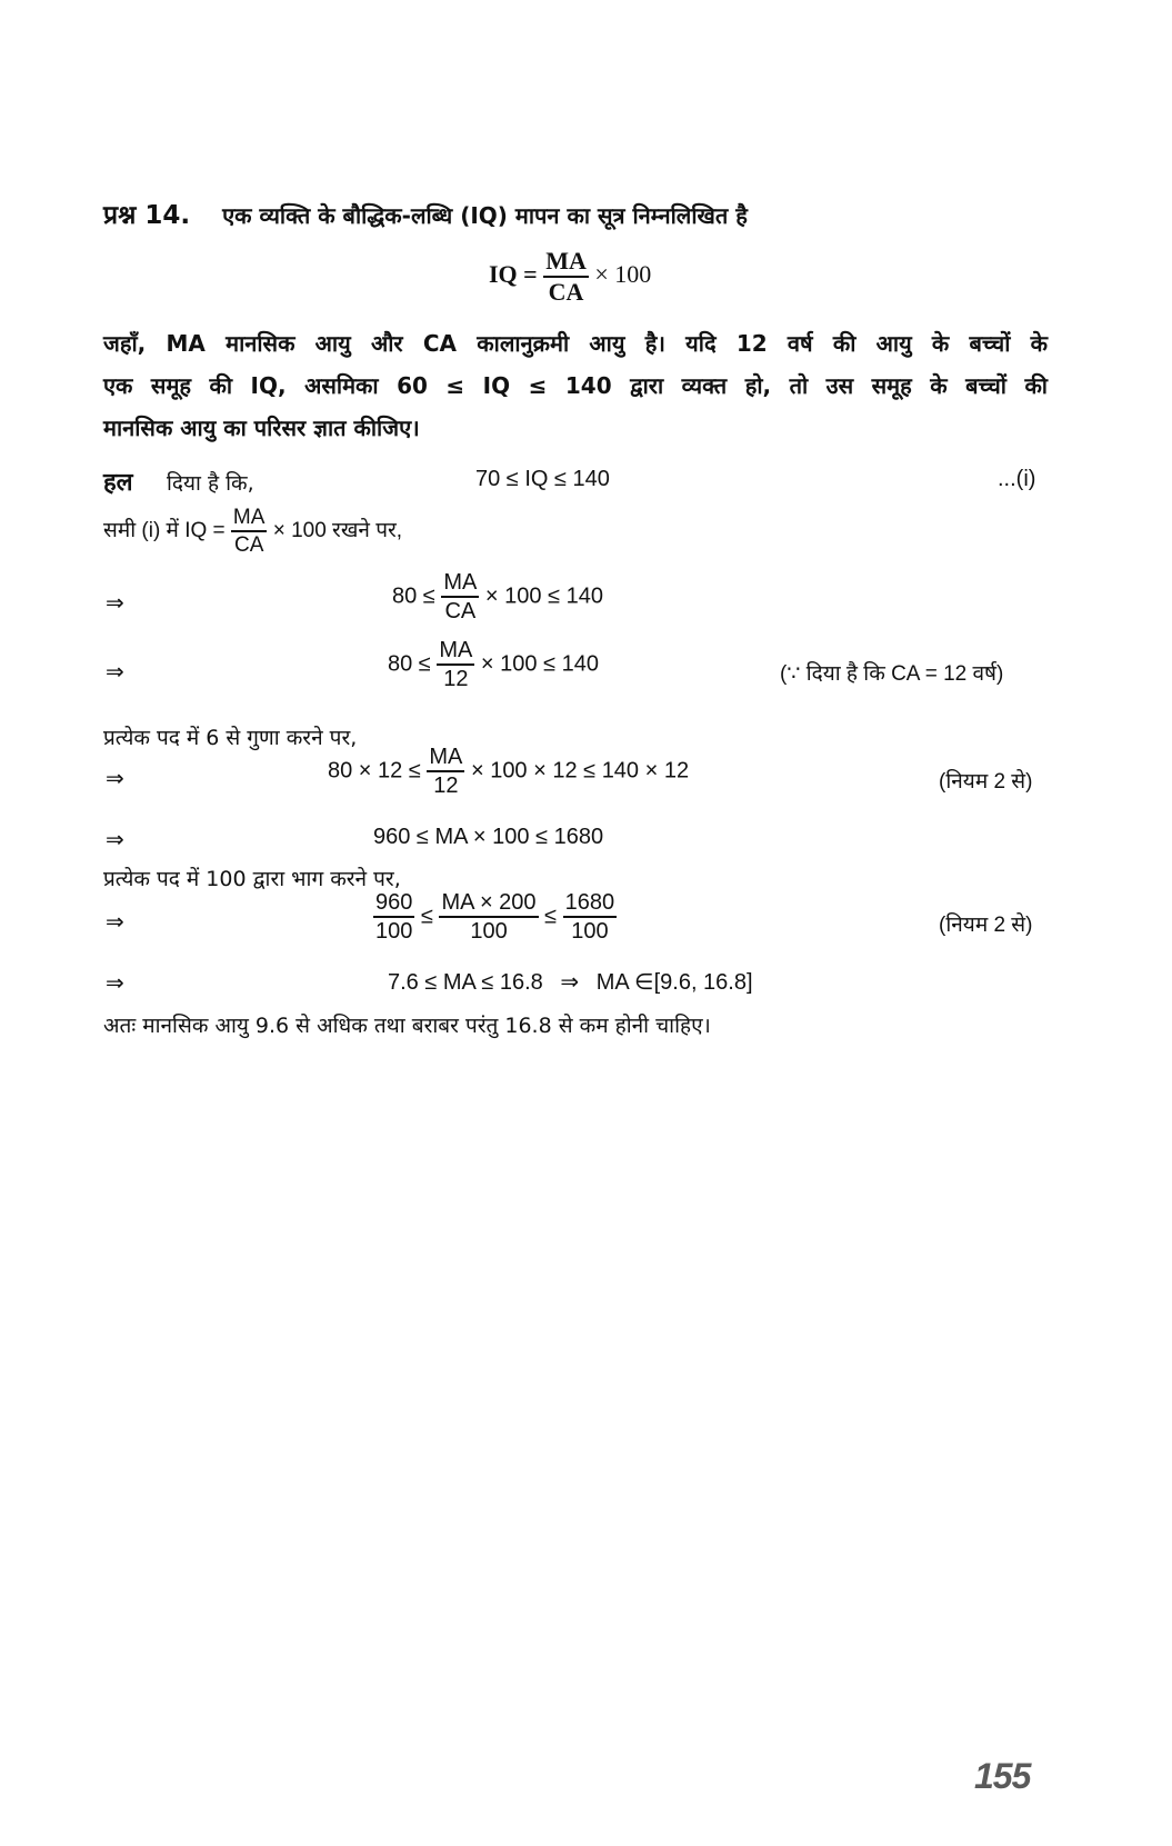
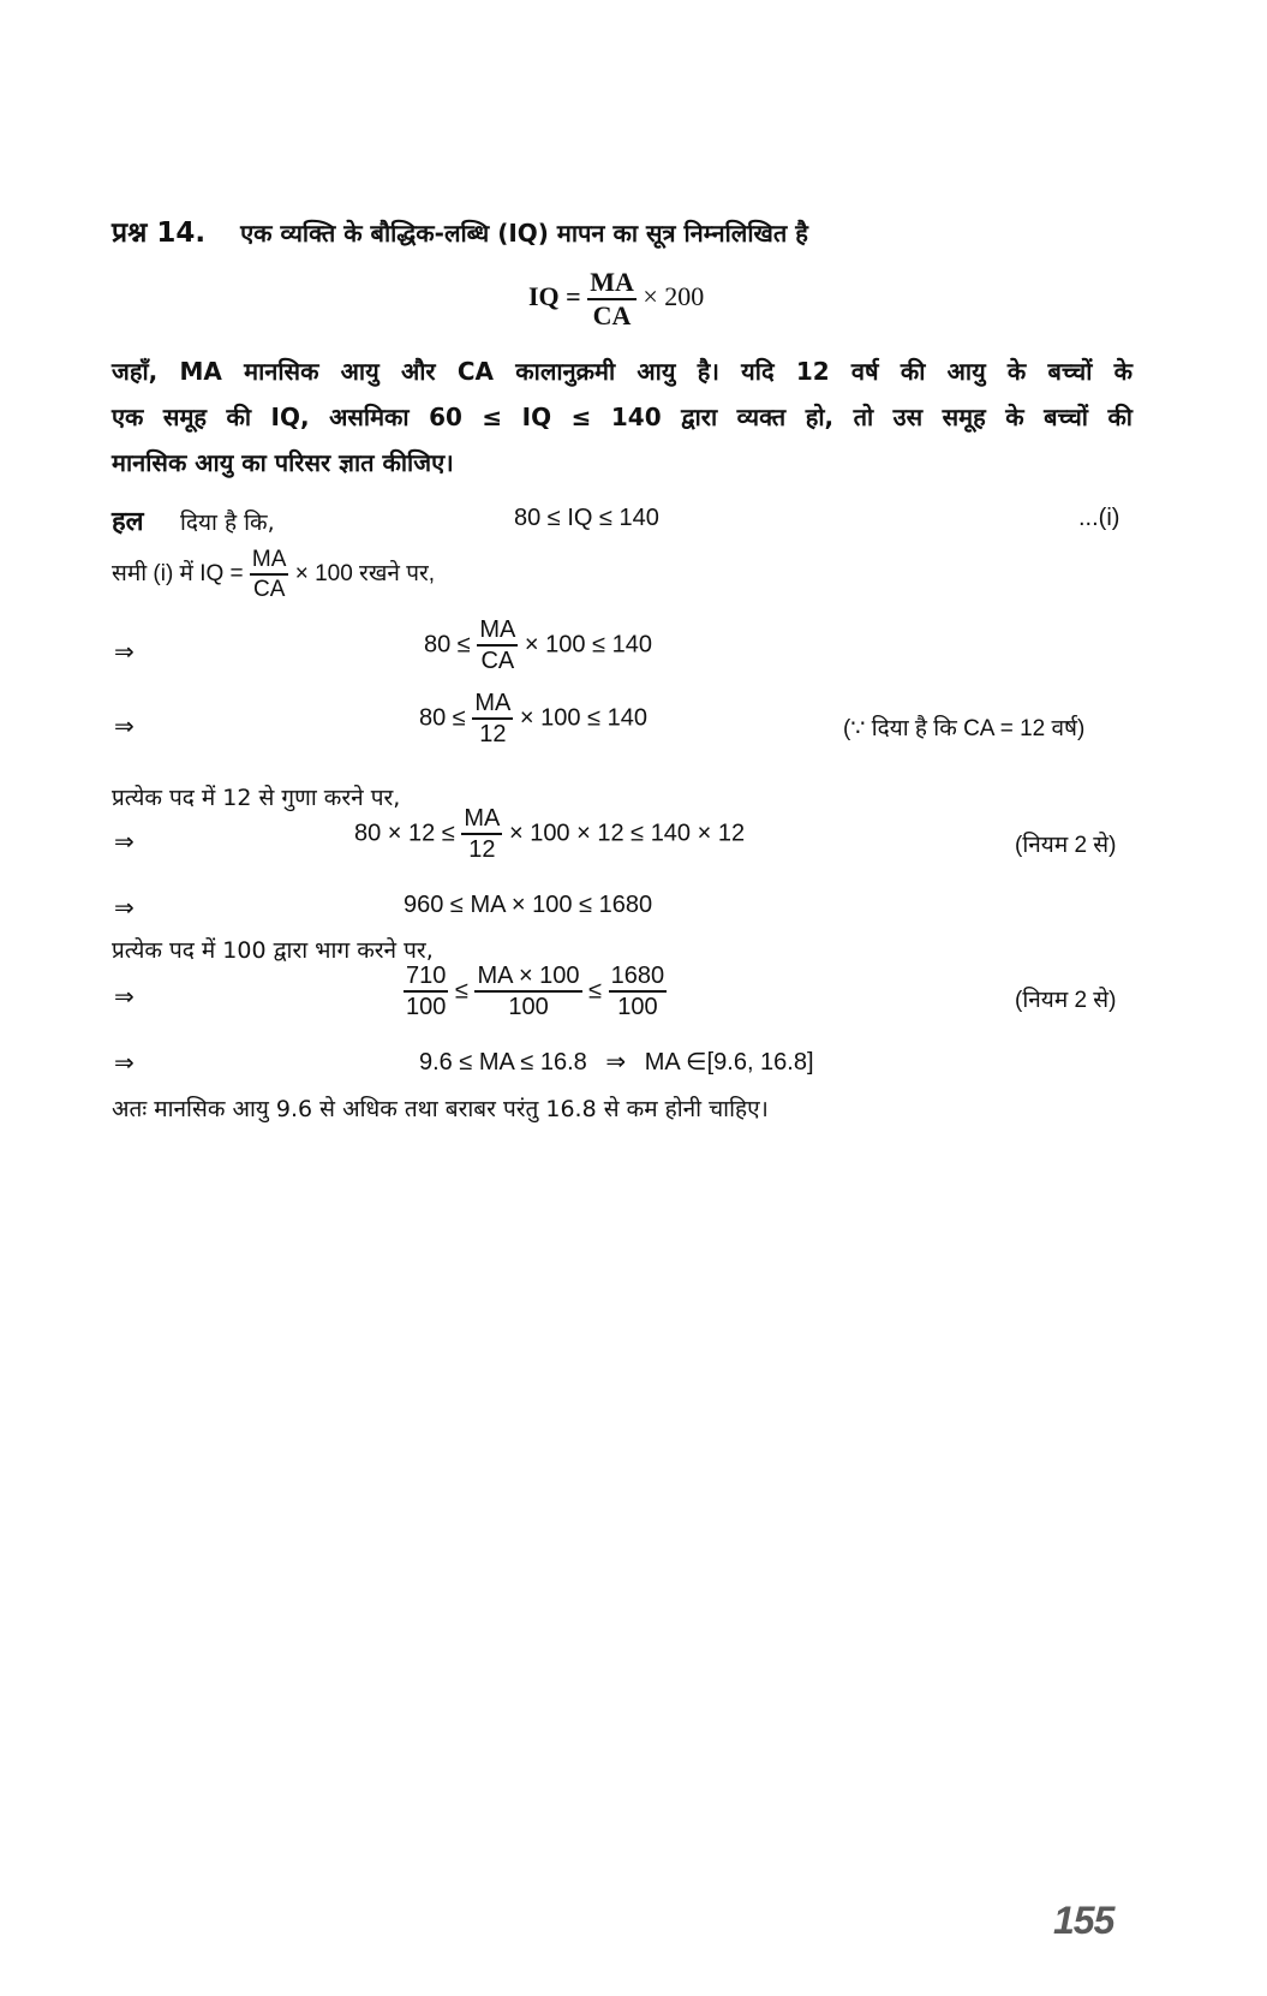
  प्रश्न 14. एक व्यक्ति के बौद्धिक-लब्धि (IQ) मापन का सूत्र निम्नलिखित है
  IQ =
  MA
  CA
- × 100
+ × 200
  जहाँ, MA मानसिक आयु और CA कालानुक्रमी आयु है। यदि 12 वर्ष की आयु के बच्चों के
  एक समूह की IQ, असमिका 60 ≤ IQ ≤ 140 द्वारा व्यक्त हो, तो उस समूह के बच्चों की
  मानसिक आयु का परिसर ज्ञात कीजिए।
  हल
  दिया है कि,
- 70 ≤ IQ ≤ 140
+ 80 ≤ IQ ≤ 140
  ...(i)
  समी (i) में IQ =
  MA
  CA
  × 100 रखने पर,
  ⇒
  80 ≤
  MA
  CA
  × 100 ≤ 140
  ⇒
  80 ≤
  MA
  12
  × 100 ≤ 140
  (∵ दिया है कि CA = 12 वर्ष)
- प्रत्येक पद में 6 से गुणा करने पर,
+ प्रत्येक पद में 12 से गुणा करने पर,
  ⇒
  80 × 12 ≤
  MA
  12
  × 100 × 12 ≤ 140 × 12
  (नियम 2 से)
  ⇒
  960 ≤ MA × 100 ≤ 1680
  प्रत्येक पद में 100 द्वारा भाग करने पर,
  ⇒
- 960
+ 710
  100
  ≤
- MA × 200
+ MA × 100
  100
  ≤
  1680
  100
  (नियम 2 से)
  ⇒
- 7.6 ≤ MA ≤ 16.8 ⇒ MA ∈[9.6, 16.8]
+ 9.6 ≤ MA ≤ 16.8 ⇒ MA ∈[9.6, 16.8]
  अतः मानसिक आयु 9.6 से अधिक तथा बराबर परंतु 16.8 से कम होनी चाहिए।
  155
